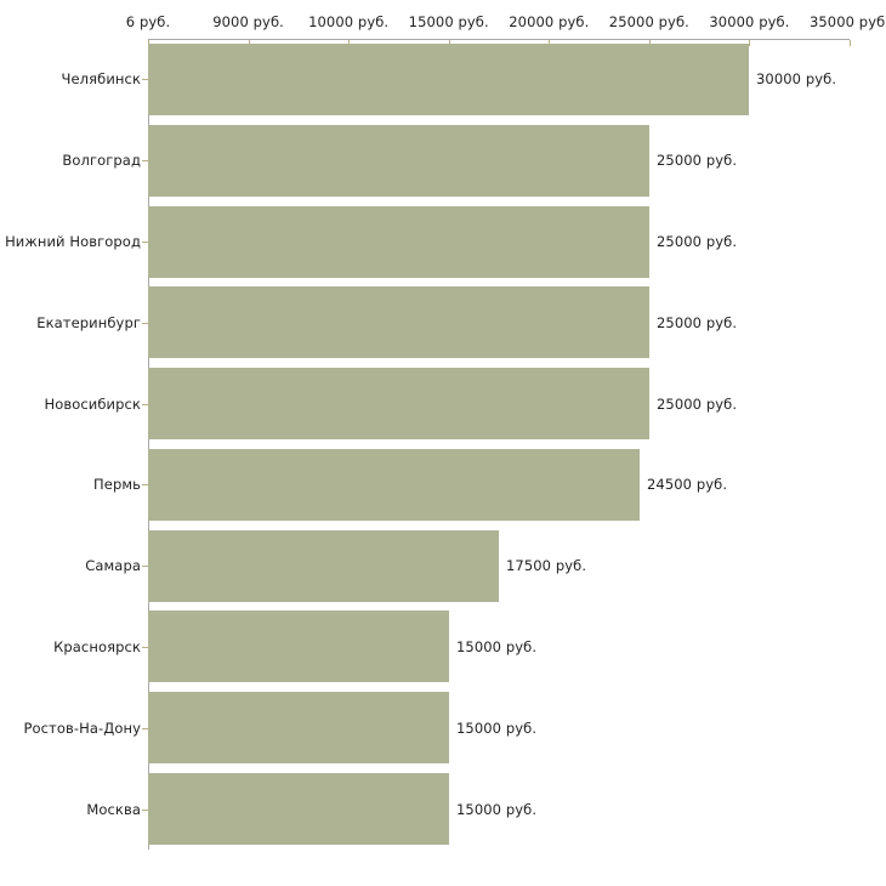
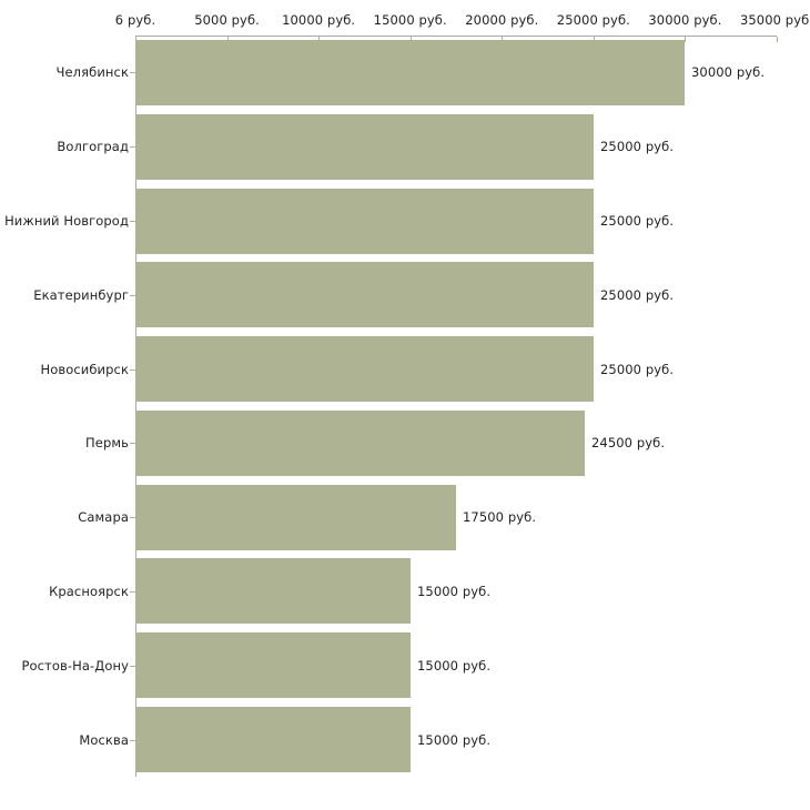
  6 руб.
- 9000 руб.
+ 5000 руб.
  10000 руб.
  15000 руб.
  20000 руб.
  25000 руб.
  30000 руб.
  35000 руб
  Челябинск
  Волгоград
  Нижний Новгород
  Екатеринбург
  Новосибирск
  Пермь
  Самара
  Красноярск
  Ростов-На-Дону
  Москва
  30000 руб.
  25000 руб.
  25000 руб.
  25000 руб.
  25000 руб.
  24500 руб.
  17500 руб.
  15000 руб.
  15000 руб.
  15000 руб.
